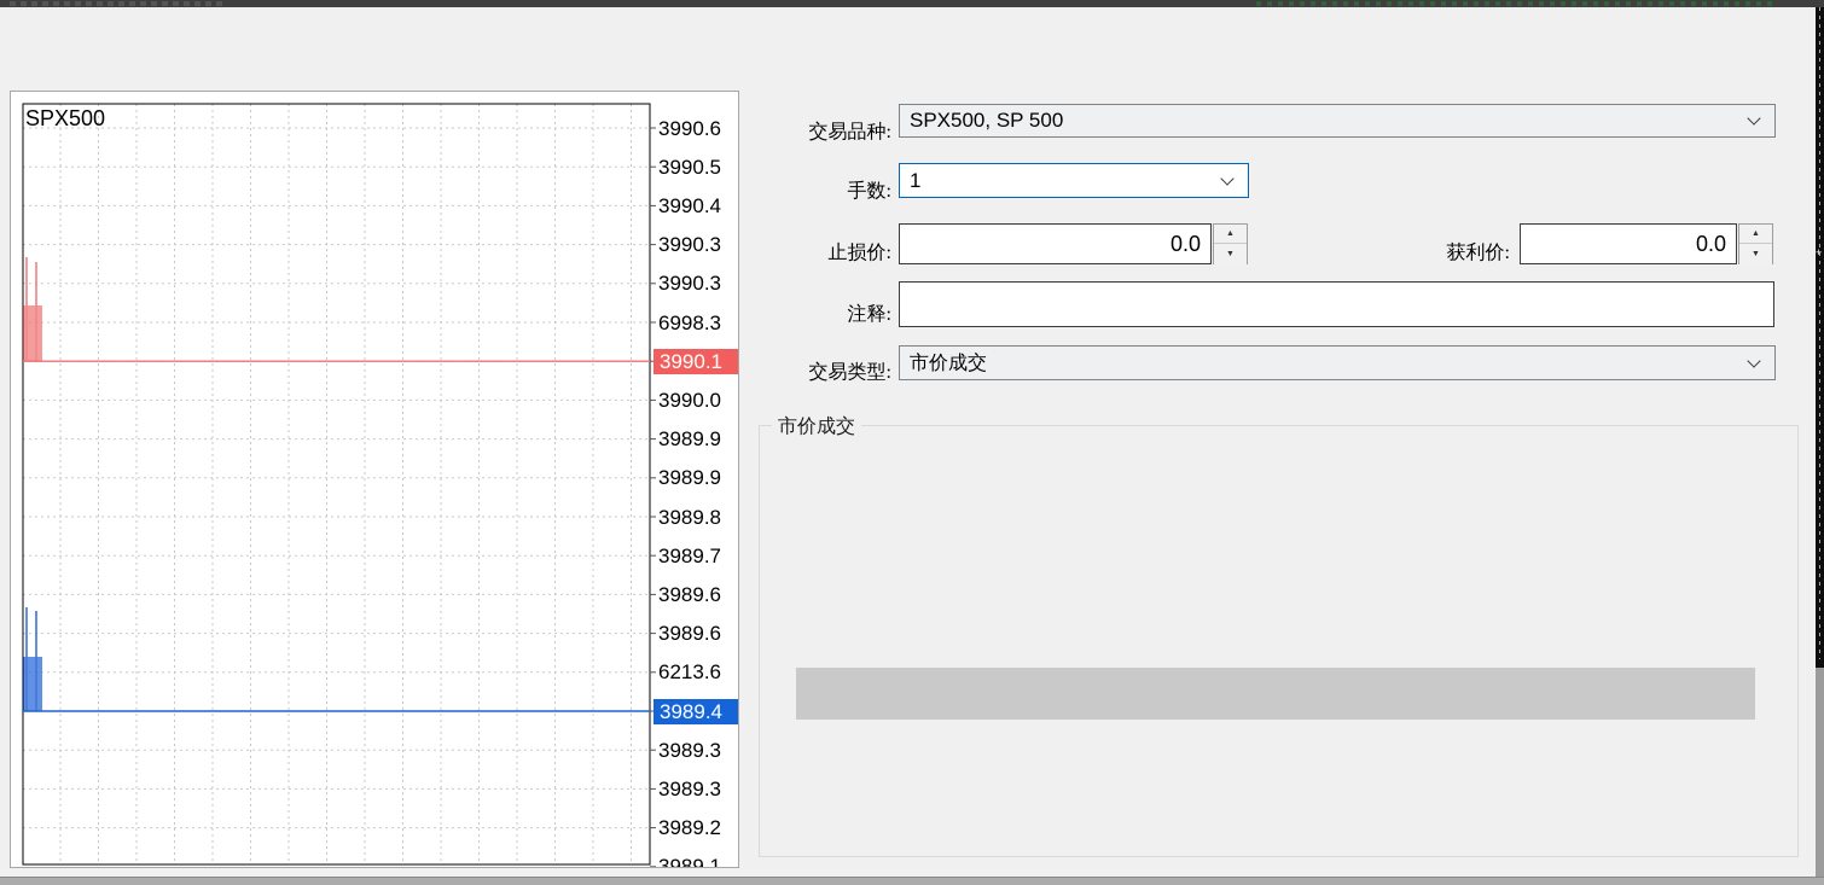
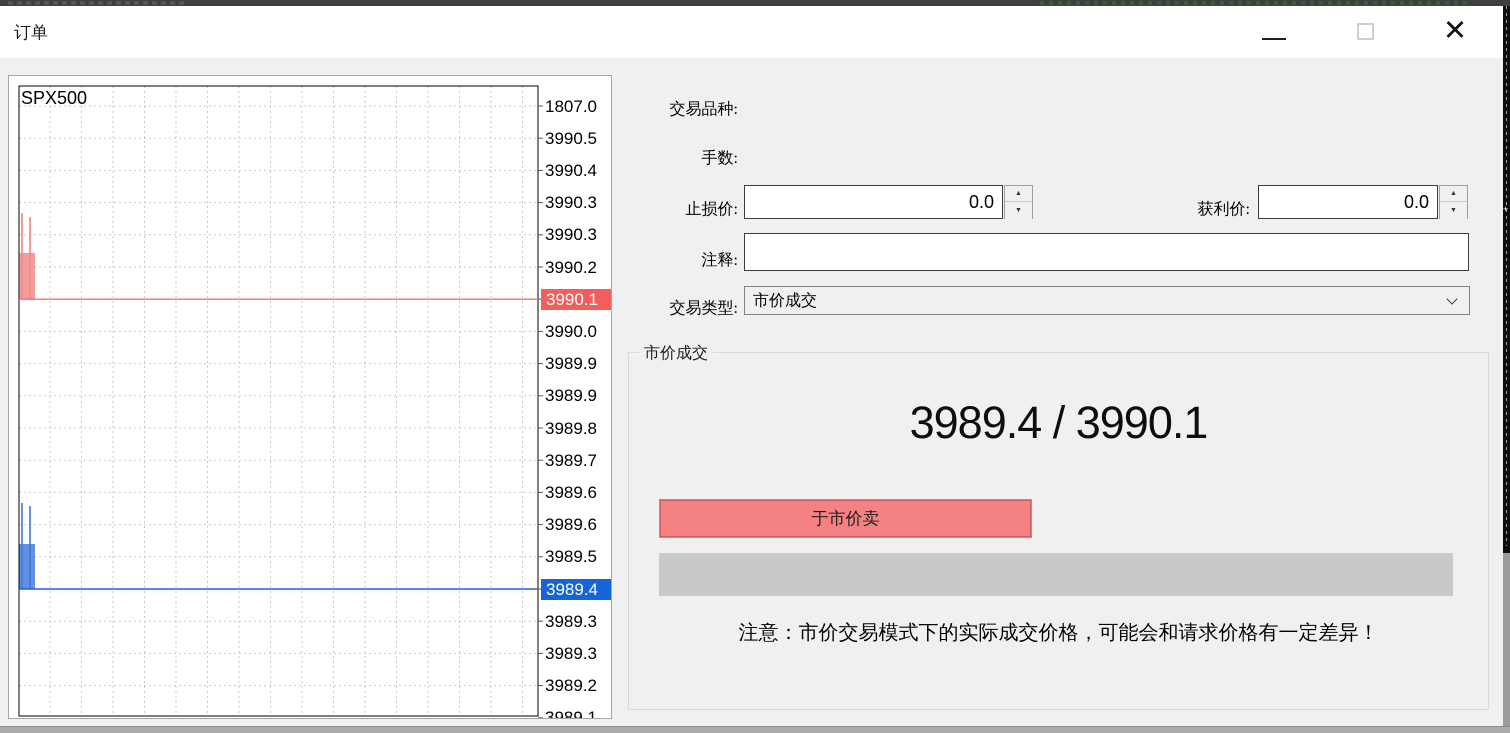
  +
+ 订单
+ ✕
  SPX500
- 3990.6
+ 1807.0
  3990.5
  3990.4
  3990.3
  3990.3
- 6998.3
+ 3990.2
  3990.1
  3990.0
  3989.9
  3989.9
  3989.8
  3989.7
  3989.6
  3989.6
- 6213.6
+ 3989.5
  3989.4
  3989.3
  3989.3
  3989.2
  3989.1
  交易品种:
  手数:
  止损价:
  获利价:
  注释:
  交易类型:
- SPX500, SP 500
- 1
  0.0
  0.0
  市价成交
  市价成交
+ 3989.4 / 3990.1
+ 于市价卖
+ 注意：市价交易模式下的实际成交价格，可能会和请求价格有一定差异！
